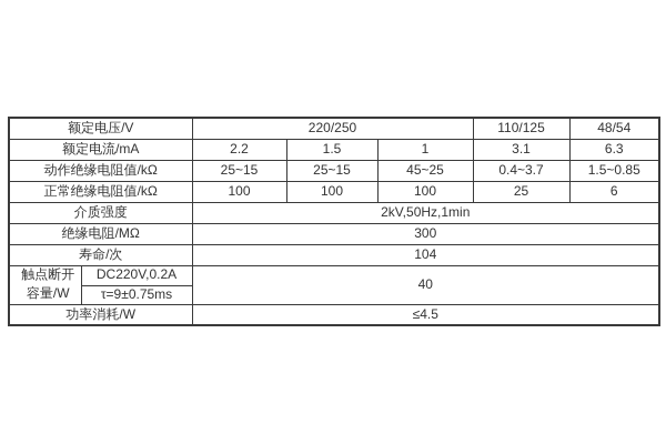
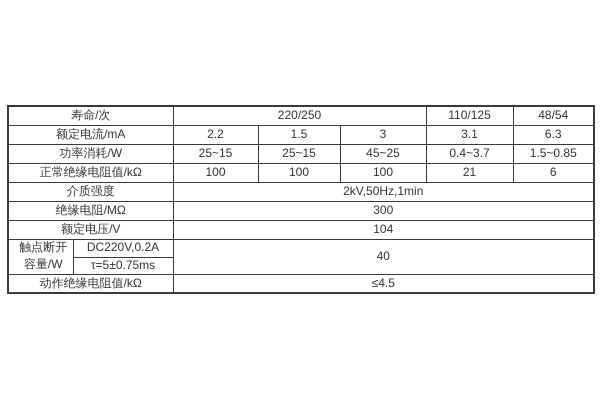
- 额定电压/V	220/250	110/125	48/54
+ 寿命/次	220/250	110/125	48/54
- 额定电流/mA	2.2	1.5	1	3.1	6.3
+ 额定电流/mA	2.2	1.5	3	3.1	6.3
- 动作绝缘电阻值/kΩ	25~15	25~15	45~25	0.4~3.7	1.5~0.85
+ 功率消耗/W	25~15	25~15	45~25	0.4~3.7	1.5~0.85
- 正常绝缘电阻值/kΩ	100	100	100	25	6
+ 正常绝缘电阻值/kΩ	100	100	100	21	6
  介质强度	2kV,50Hz,1min
  绝缘电阻/MΩ	300
- 寿命/次	104
+ 额定电压/V	104
  触点断开 容量/W	DC220V,0.2A	40
- τ=9±0.75ms
+ τ=5±0.75ms
- 功率消耗/W	≤4.5
+ 动作绝缘电阻值/kΩ	≤4.5
